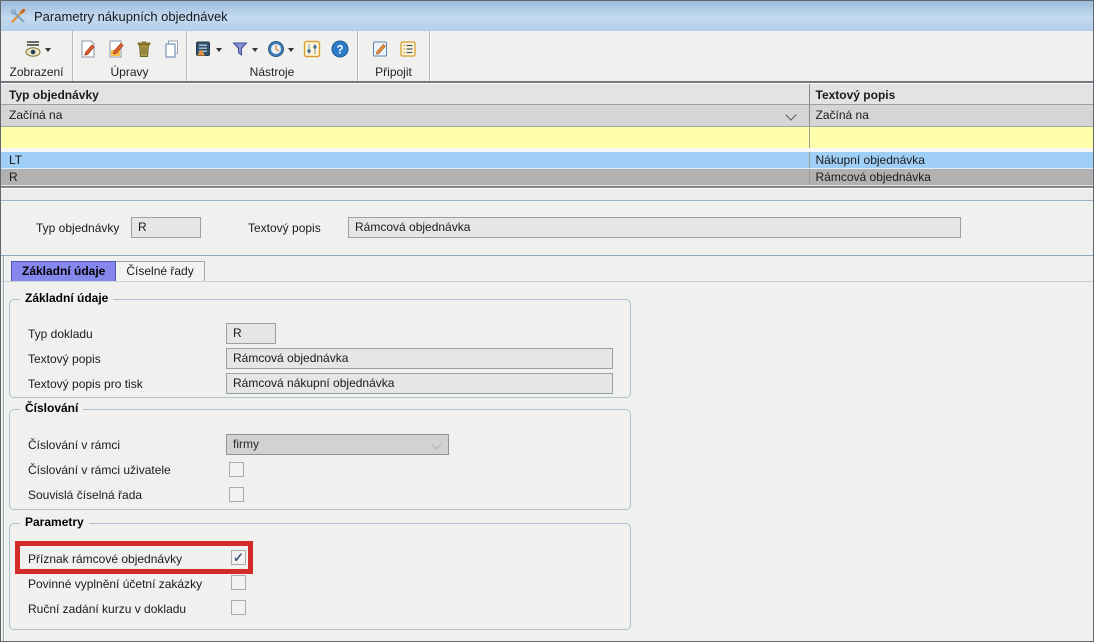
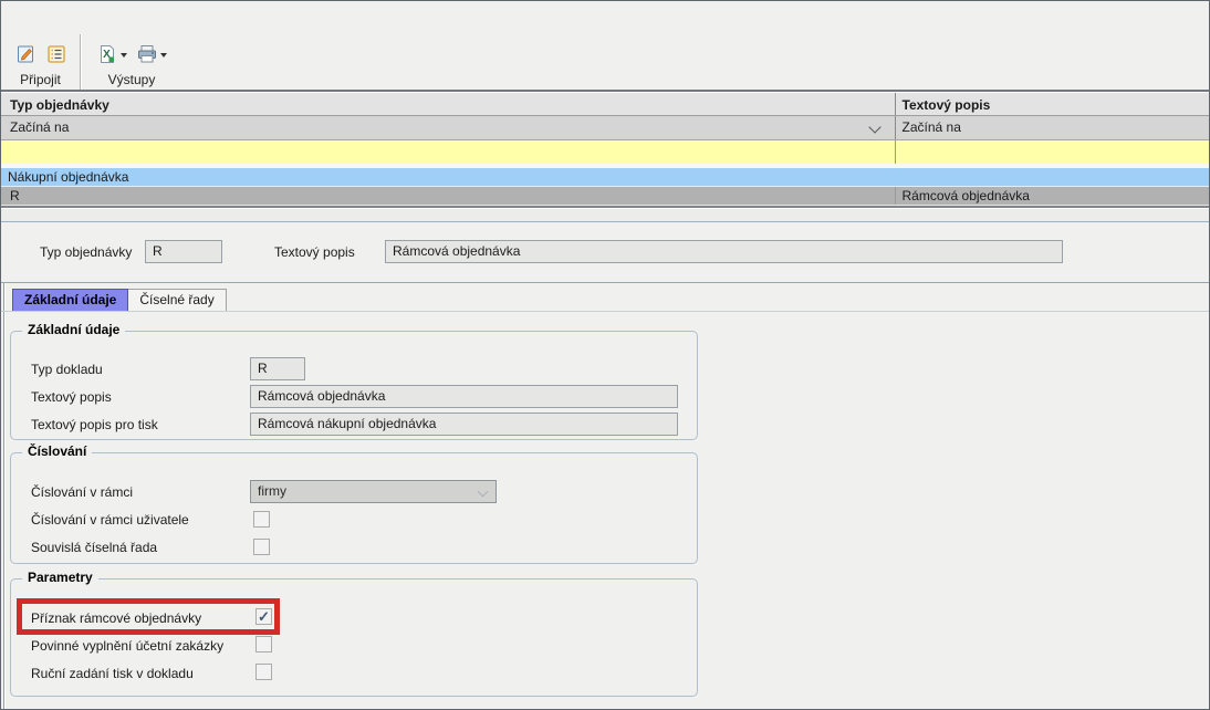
- Parametry nákupních objednávek
- Zobrazení
- Úpravy
- ?
- Nástroje
  Připojit
+ X
+ Výstupy
  Typ objednávky
  Textový popis
  Začíná na
  Začíná na
- LT
  Nákupní objednávka
  R
  Rámcová objednávka
  Typ objednávky
  R
  Textový popis
  Rámcová objednávka
  Základní údaje
  Číselné řady
  Základní údaje
  Typ dokladu
  R
  Textový popis
  Rámcová objednávka
  Textový popis pro tisk
  Rámcová nákupní objednávka
  Číslování
  Číslování v rámci
  firmy
  Číslování v rámci uživatele
  Souvislá číselná řada
  Parametry
  Příznak rámcové objednávky
  Povinné vyplnění účetní zakázky
- Ruční zadání kurzu v dokladu
+ Ruční zadání tisk v dokladu
